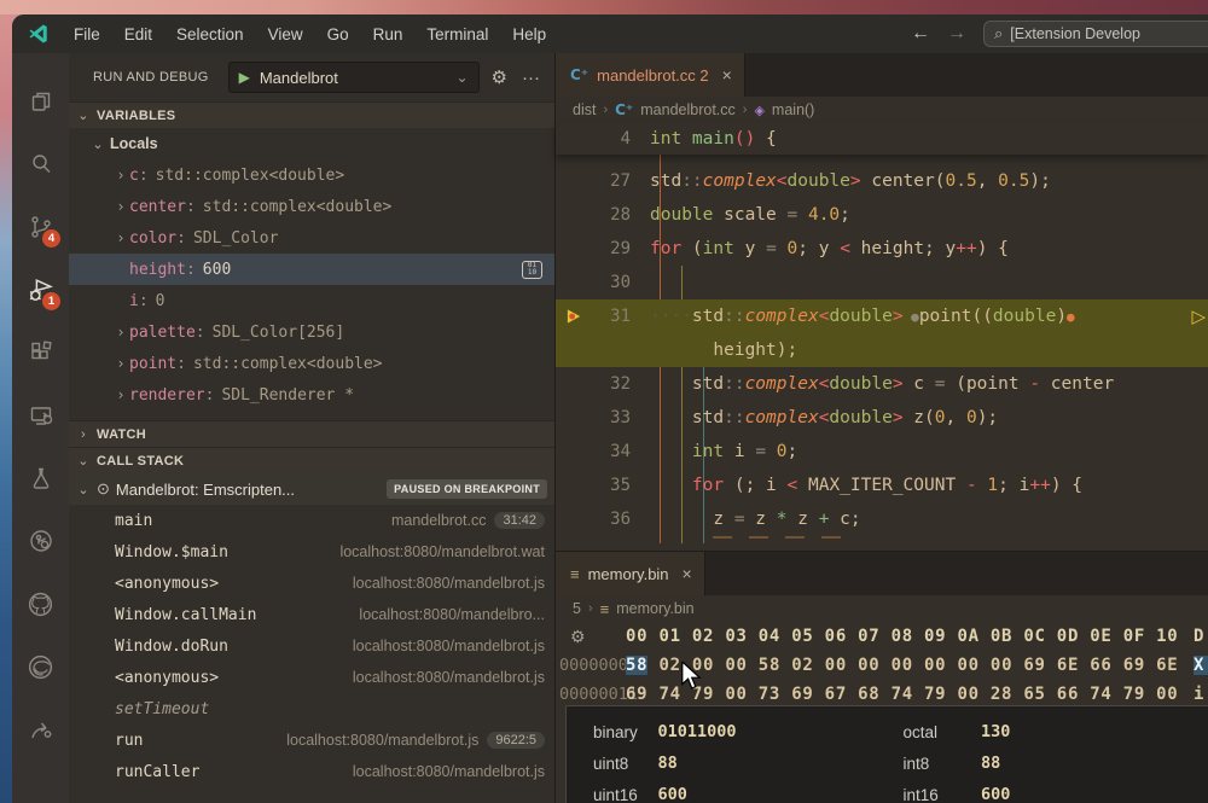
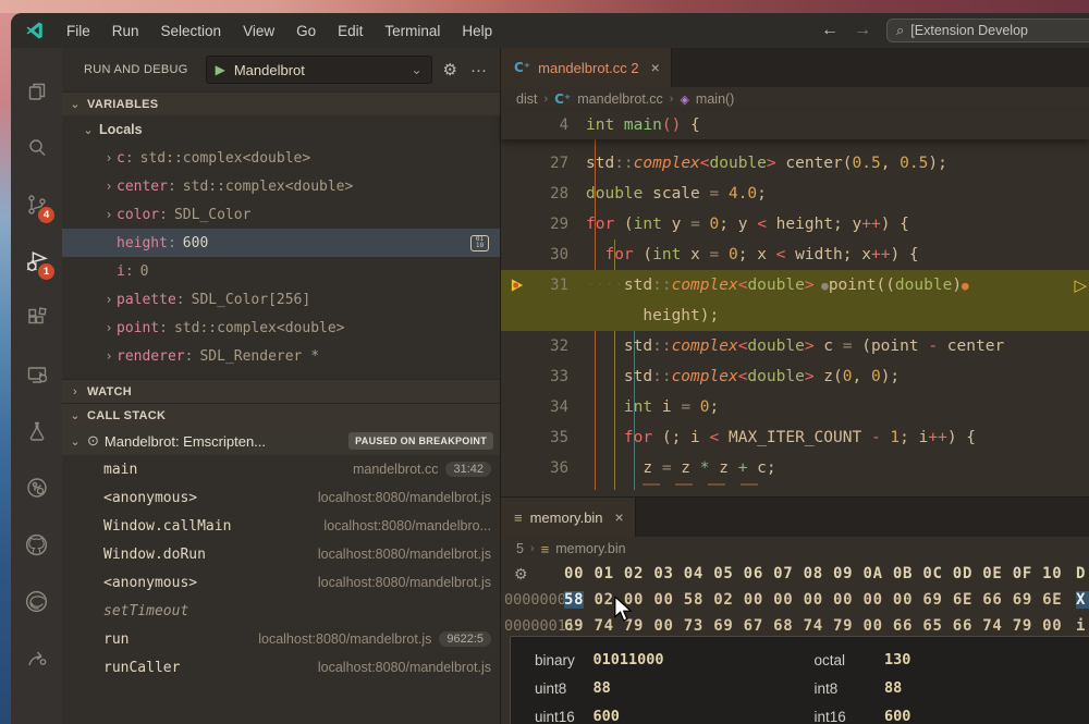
  File
- Edit
+ Run
  Selection
  View
  Go
- Run
+ Edit
  Terminal
  Help
  ←
  →
  ⌕
  [Extension Develop
  4
  1
  RUN AND DEBUG
  ▶
  Mandelbrot
  ⌄
  ⚙
  ···
  ⌄
  VARIABLES
  ⌄
  Locals
  ›
  c
  :
  std::complex<double>
  ›
  center
  :
  std::complex<double>
  ›
  color
  :
  SDL_Color
  height
  :
  600
  i
  :
  0
  ›
  palette
  :
  SDL_Color[256]
  ›
  point
  :
  std::complex<double>
  ›
  renderer
  :
  SDL_Renderer *
  ›
  WATCH
  ⌄
  CALL STACK
  ⌄
  ⊙
  Mandelbrot: Emscripten...
  PAUSED ON BREAKPOINT
  main
  mandelbrot.cc
  31:42
- Window.$main
- localhost:8080/mandelbrot.wat
  <anonymous>
  localhost:8080/mandelbrot.js
  Window.callMain
  localhost:8080/mandelbro...
  Window.doRun
  localhost:8080/mandelbrot.js
  <anonymous>
  localhost:8080/mandelbrot.js
  setTimeout
  run
  localhost:8080/mandelbrot.js
  9622:5
  runCaller
  localhost:8080/mandelbrot.js
  C⁺
  mandelbrot.cc 2
  ×
  dist
  ›
  C⁺
  mandelbrot.cc
  ›
  ◈
  main()
  4
  int main() {
  27
  std::complex<double> center(0.5, 0.5);
  28
  double scale = 4.0;
  29
  for (int y = 0; y < height; y++) {
  30
+ for (int x = 0; x < width; x++) {
  31
  ····std::complex<double> ●point((double)●
  ▷
  height);
  32
  std::complex<double> c = (point - center
  33
  std::complex<double> z(0, 0);
  34
  int i = 0;
  35
  for (; i < MAX_ITER_COUNT - 1; i++) {
  36
  z = z * z + c;
  ≡
  memory.bin
  ×
  5
  ›
  ≡
  memory.bin
  ⚙
  00 01 02 03 04 05 06 07 08 09 0A 0B 0C 0D 0E 0F 10
  D
  0000000
  58 02 00 00 58 02 00 00 00 00 00 00 69 6E 66 69 6E
  X
  0000001
- 69 74 79 00 73 69 67 68 74 79 00 28 65 66 74 79 00
+ 69 74 79 00 73 69 67 68 74 79 00 66 65 66 74 79 00
  i
  binary
  01011000
  octal
  130
  uint8
  88
  int8
  88
  uint16
  600
  int16
  600
